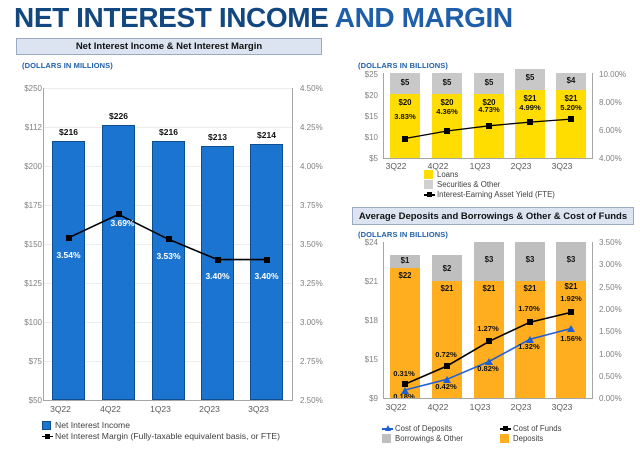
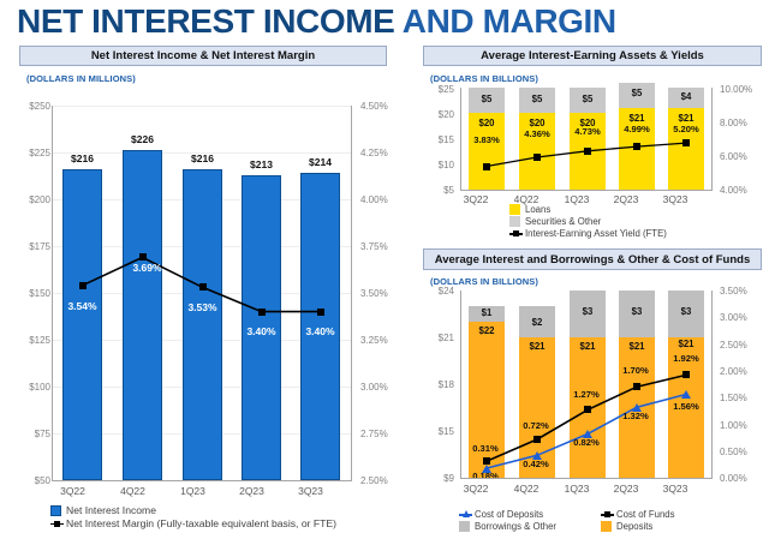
  NET INTEREST INCOME AND MARGIN
  Net Interest Income & Net Interest Margin
  (DOLLARS IN MILLIONS)
  $50
  $75
  $100
  $125
  $150
  $175
  $200
- $112
+ $225
  $250
  2.50%
  2.75%
  3.00%
  3.25%
  3.50%
  3.75%
  4.00%
  4.25%
  4.50%
  $216
  $226
  $216
  $213
  $214
  3.54%
  3.69%
  3.53%
  3.40%
  3.40%
  3Q22
  4Q22
  1Q23
  2Q23
  3Q23
  Net Interest Income
  Net Interest Margin (Fully-taxable equivalent basis, or FTE)
+ Average Interest-Earning Assets & Yields
  (DOLLARS IN BILLIONS)
  $25
  $20
  $15
  $10
  $5
  10.00%
  8.00%
  6.00%
  4.00%
  $5
  $5
  $5
  $5
  $4
  $20
  $20
  $20
  $21
  $21
  3.83%
  4.36%
  4.73%
  4.99%
  5.20%
  3Q22
  4Q22
  1Q23
  2Q23
  3Q23
  Loans
  Securities & Other
  Interest-Earning Asset Yield (FTE)
- Average Deposits and Borrowings & Other & Cost of Funds
+ Average Interest and Borrowings & Other & Cost of Funds
  (DOLLARS IN BILLIONS)
  $24
  $21
  $18
  $15
  $9
  3.50%
  3.00%
  2.50%
  2.00%
  1.50%
  1.00%
  0.50%
  0.00%
  $1
  $2
  $3
  $3
  $3
  $22
  $21
  $21
  $21
  $21
  0.31%
  0.72%
  1.27%
  1.70%
  1.92%
  0.18%
  0.42%
  0.82%
  1.32%
  1.56%
  3Q22
  4Q22
  1Q23
  2Q23
  3Q23
  Cost of Deposits
  Borrowings & Other
  Cost of Funds
  Deposits
